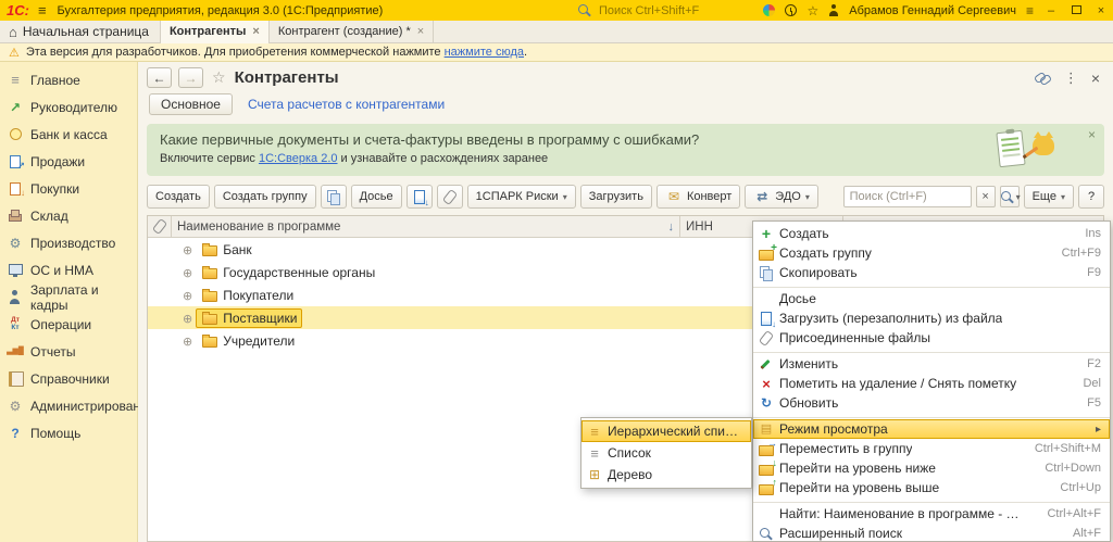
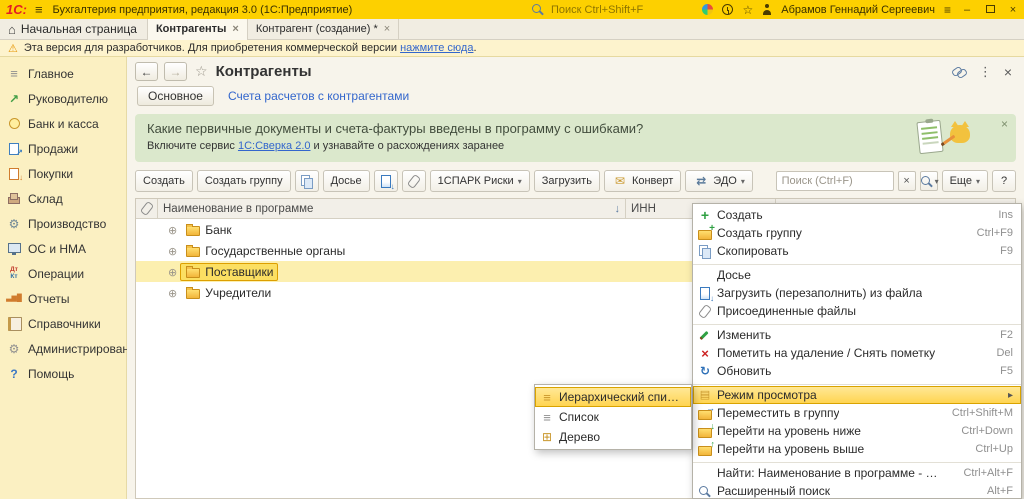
  1С:
  ≡
  Бухгалтерия предприятия, редакция 3.0 (1С:Предприятие)
  Поиск Ctrl+Shift+F
  ☆
  Абрамов Геннадий Сергеевич
  ≡
  –
  ×
  Начальная страница
  Контрагенты
  Контрагент (создание) *
- Эта версия для разработчиков. Для приобретения коммерческой нажмите нажмите сюда.
+ Эта версия для разработчиков. Для приобретения коммерческой версии нажмите сюда.
  Главное
  Руководителю
  Банк и касса
  Продажи
  Покупки
  Склад
  Производство
  ОС и НМА
- Зарплата и кадры
  Операции
  Отчеты
  Справочники
  Администрирован
  Помощь
  ←
  →
  ☆
  Контрагенты
  Основное
  Счета расчетов с контрагентами
  Какие первичные документы и счета-фактуры введены в программу с ошибками?
  Включите сервис 1С:Сверка 2.0 и узнавайте о расхождениях заранее
  Создать
  Создать группу
  Досье
  1СПАРК Риски
  Загрузить
  Конверт
  ЭДО
  Поиск (Ctrl+F)
  Еще
  ?
  Наименование в программе
  ИНН
  Банк
  Государственные органы
- Покупатели
  Поставщики
  Учредители
  Создать
  Ins
  Создать группу
  Ctrl+F9
  Скопировать
  F9
  Досье
  Загрузить (перезаполнить) из файла
  Присоединенные файлы
  Изменить
  F2
  Пометить на удаление / Снять пометку
  Del
  Обновить
  F5
  Режим просмотра
  Переместить в группу
  Ctrl+Shift+M
  Перейти на уровень ниже
  Ctrl+Down
  Перейти на уровень выше
  Ctrl+Up
  Найти: Наименование в программе - По
  Ctrl+Alt+F
  Расширенный поиск
  Alt+F
  Иерархический список
  Список
  Дерево
